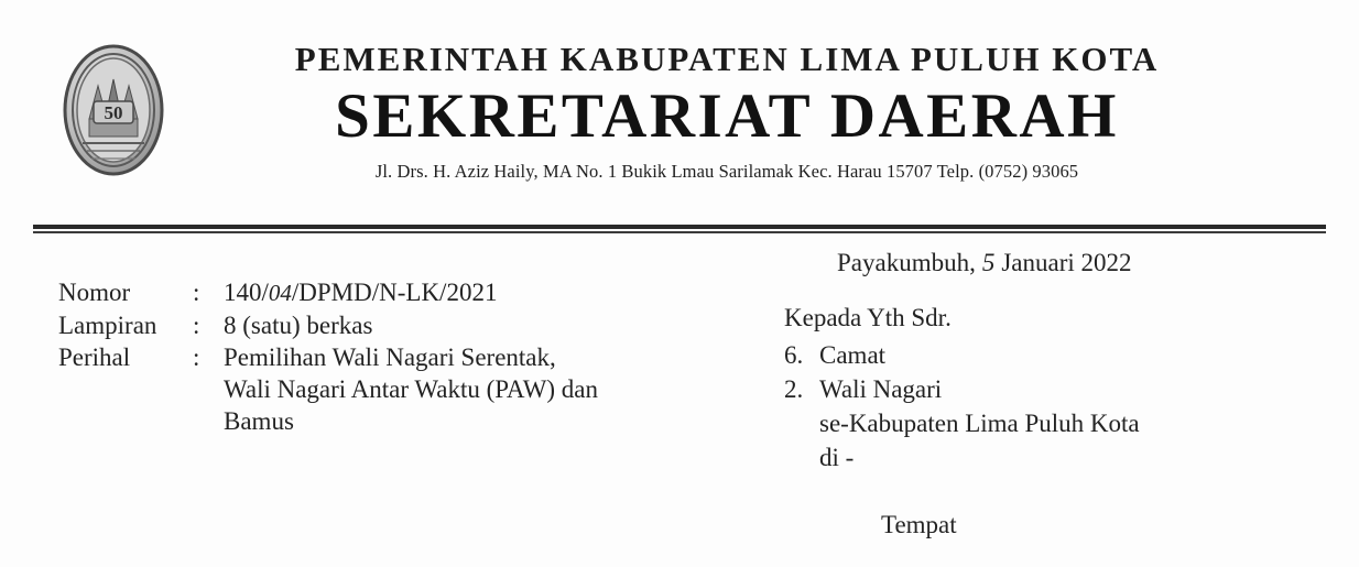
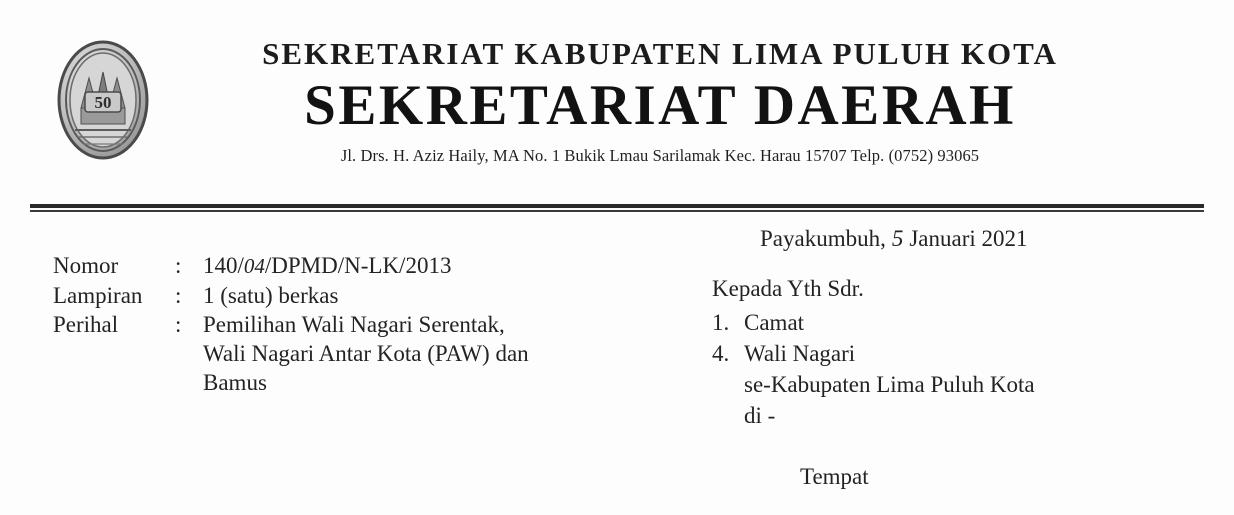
  50
- PEMERINTAH KABUPATEN LIMA PULUH KOTA
+ SEKRETARIAT KABUPATEN LIMA PULUH KOTA
  SEKRETARIAT DAERAH
  Jl. Drs. H. Aziz Haily, MA No. 1 Bukik Lmau Sarilamak Kec. Harau 15707 Telp. (0752) 93065
  Nomor
  :
- 140/04/DPMD/N-LK/2021
+ 140/04/DPMD/N-LK/2013
  Lampiran
  :
- 8 (satu) berkas
+ 1 (satu) berkas
  Perihal
  :
  Pemilihan Wali Nagari Serentak,
- Wali Nagari Antar Waktu (PAW) dan
+ Wali Nagari Antar Kota (PAW) dan
  Bamus
- Payakumbuh, 5 Januari 2022
+ Payakumbuh, 5 Januari 2021
  Kepada Yth Sdr.
- 6.
+ 1.
  Camat
- 2.
+ 4.
  Wali Nagari
  se-Kabupaten Lima Puluh Kota
  di -
  Tempat
